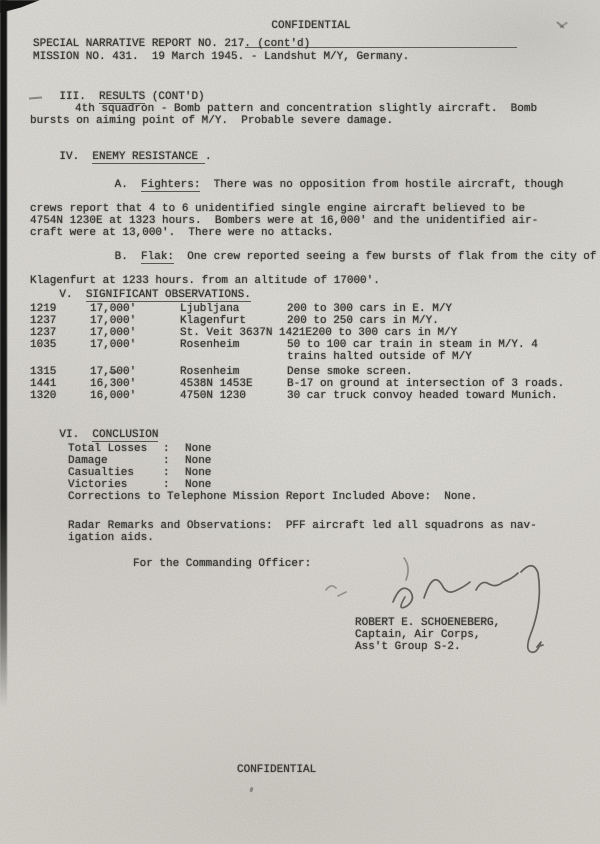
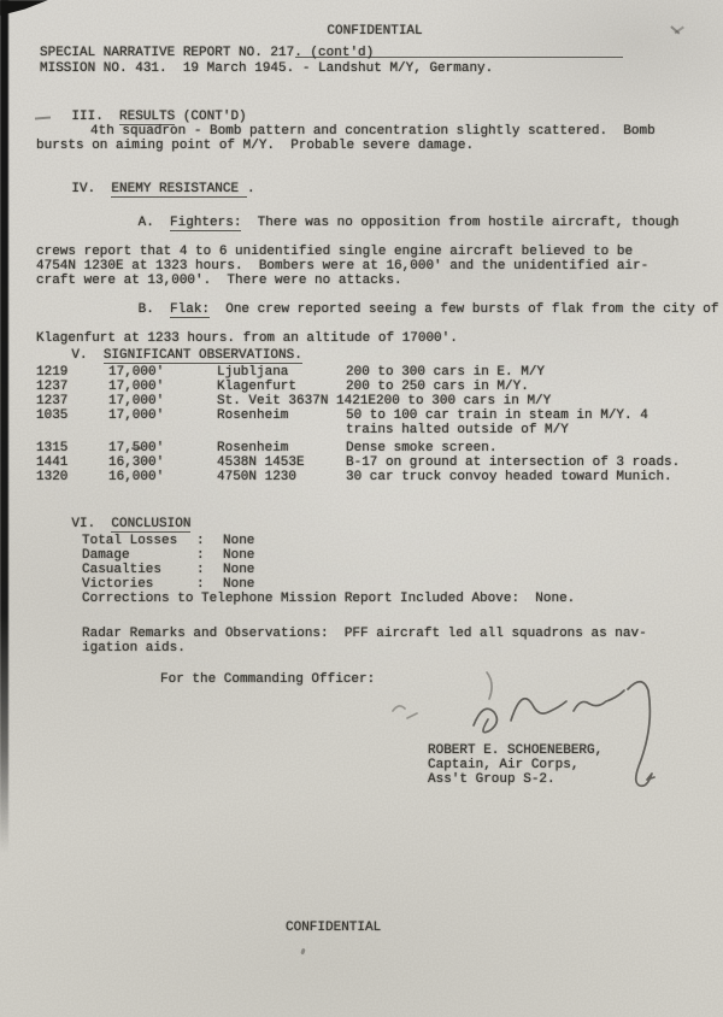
  CONFIDENTIAL
  SPECIAL NARRATIVE REPORT NO. 217. (cont'd)
  MISSION NO. 431. 19 March 1945. - Landshut M/Y, Germany.
  III. RESULTS (CONT'D)
- 4th squadron - Bomb pattern and concentration slightly aircraft. Bomb
+ 4th squadron - Bomb pattern and concentration slightly scattered. Bomb
  bursts on aiming point of M/Y. Probable severe damage.
  IV. ENEMY RESISTANCE .
  A. Fighters: There was no opposition from hostile aircraft, though
  crews report that 4 to 6 unidentified single engine aircraft believed to be
  4754N 1230E at 1323 hours. Bombers were at 16,000' and the unidentified air-
  craft were at 13,000'. There were no attacks.
  B. Flak: One crew reported seeing a few bursts of flak from the city of
  Klagenfurt at 1233 hours. from an altitude of 17000'.
  V. SIGNIFICANT OBSERVATIONS.
  1219
  17,000'
  Ljubljana
  200 to 300 cars in E. M/Y
  1237
  17,000'
  Klagenfurt
  200 to 250 cars in M/Y.
  1237
  17,000'
  St. Veit 3637N 1421E
  200 to 300 cars in M/Y
  1035
  17,000'
  Rosenheim
  50 to 100 car train in steam in M/Y. 4 trains halted outside of M/Y
  1315
  17,500'
  Rosenheim
  Dense smoke screen.
  1441
  16,300'
  4538N 1453E
  B-17 on ground at intersection of 3 roads.
  1320
  16,000'
  4750N 1230
  30 car truck convoy headed toward Munich.
  VI. CONCLUSION
  Total Losses
  :
  None
  Damage
  :
  None
  Casualties
  :
  None
  Victories
  :
  None
  Corrections to Telephone Mission Report Included Above: None.
  Radar Remarks and Observations: PFF aircraft led all squadrons as nav-
  igation aids.
  For the Commanding Officer:
  ROBERT E. SCHOENEBERG,
  Captain, Air Corps,
  Ass't Group S-2.
  CONFIDENTIAL
